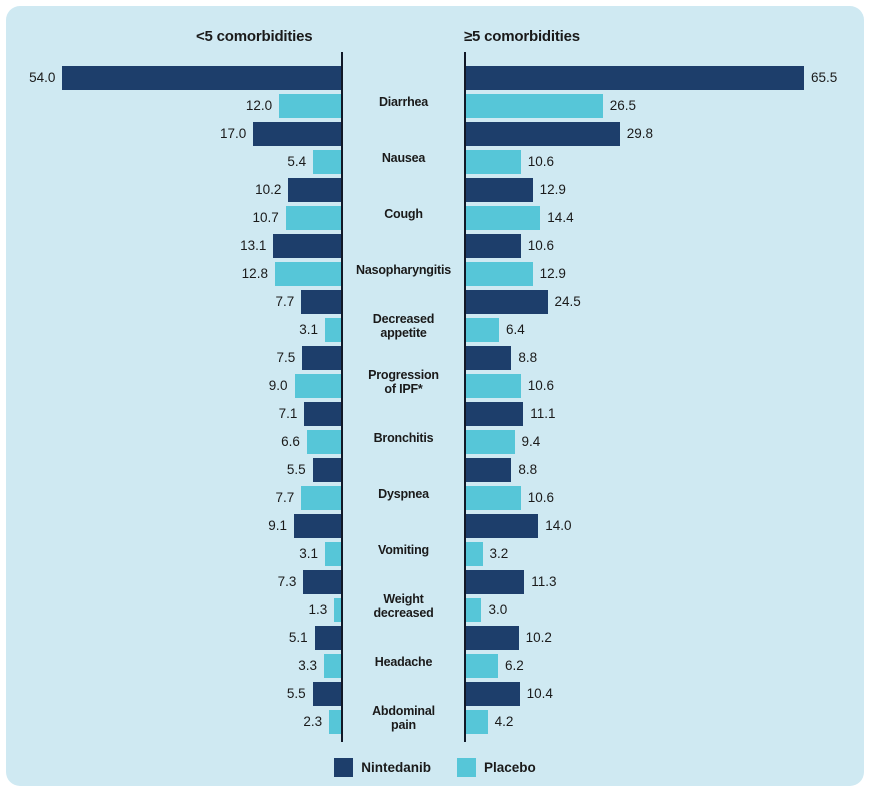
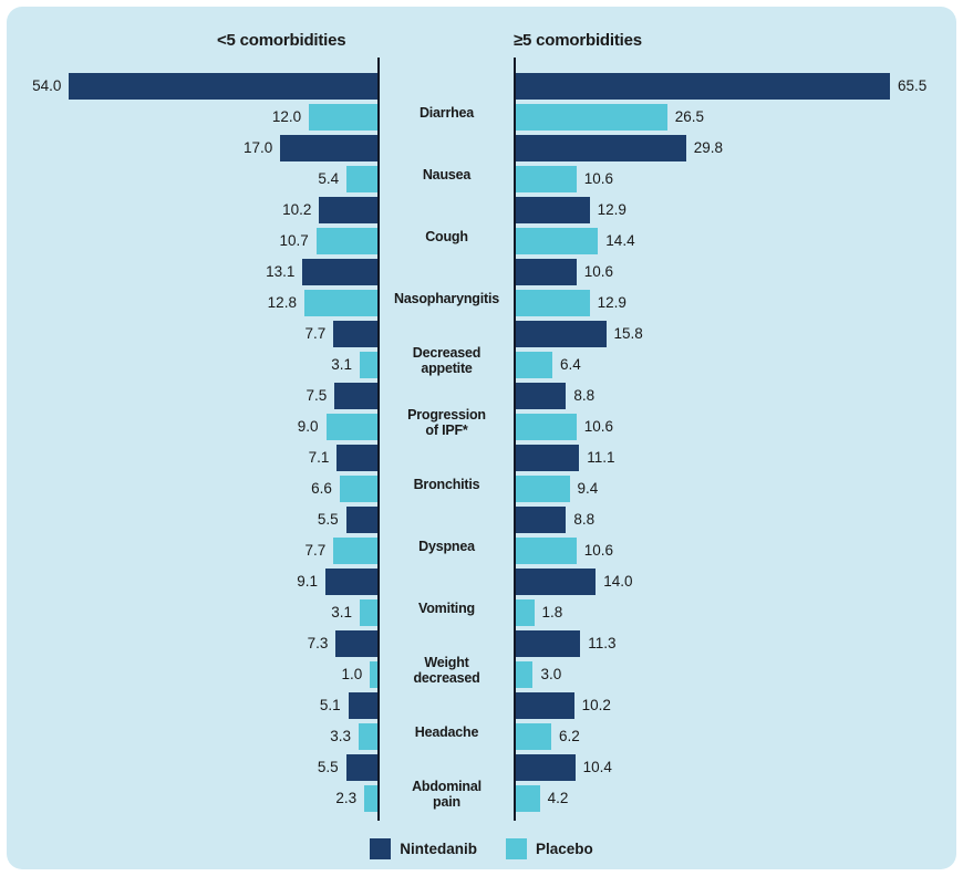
  <5 comorbidities
  ≥5 comorbidities
  54.0
  12.0
  65.5
  26.5
  Diarrhea
  17.0
  5.4
  29.8
  10.6
  Nausea
  10.2
  10.7
  12.9
  14.4
  Cough
  13.1
  12.8
  10.6
  12.9
  Nasopharyngitis
  7.7
  3.1
- 24.5
+ 15.8
  6.4
  Decreased
  appetite
  7.5
  9.0
  8.8
  10.6
  Progression
  of IPF*
  7.1
  6.6
  11.1
  9.4
  Bronchitis
  5.5
  7.7
  8.8
  10.6
  Dyspnea
  9.1
  3.1
  14.0
- 3.2
+ 1.8
  Vomiting
  7.3
- 1.3
+ 1.0
  11.3
  3.0
  Weight
  decreased
  5.1
  3.3
  10.2
  6.2
  Headache
  5.5
  2.3
  10.4
  4.2
  Abdominal
  pain
  Nintedanib
  Placebo
